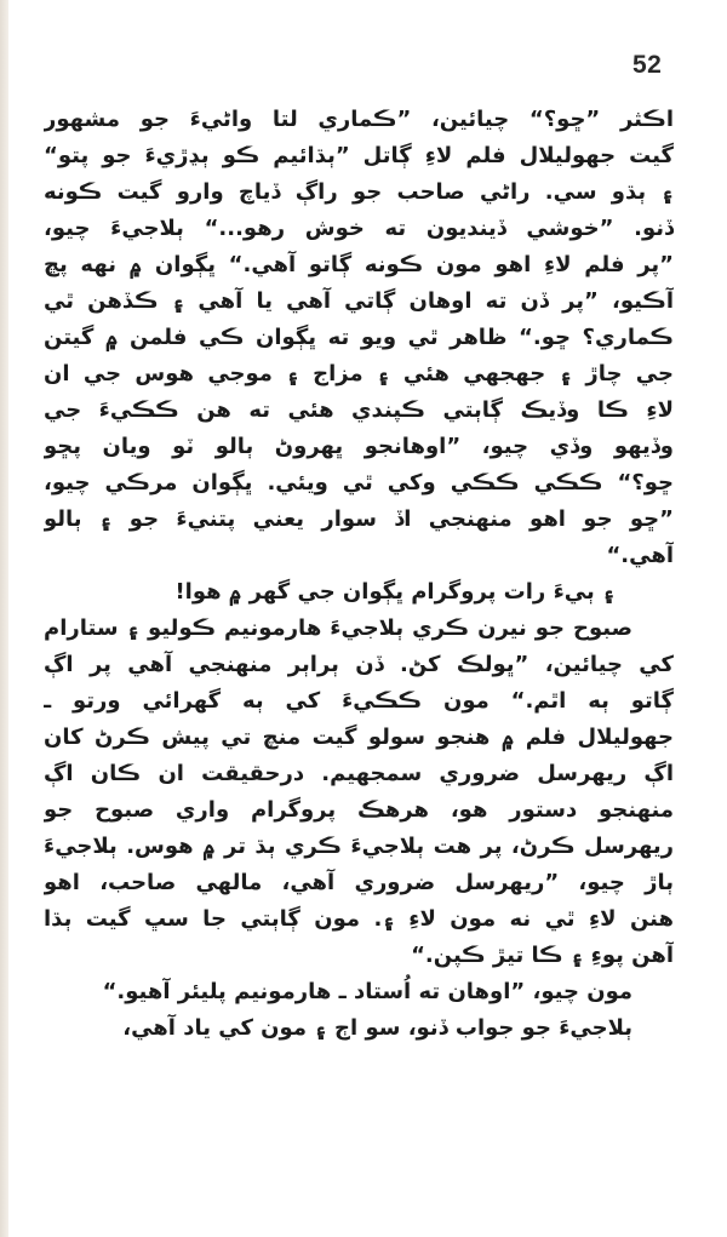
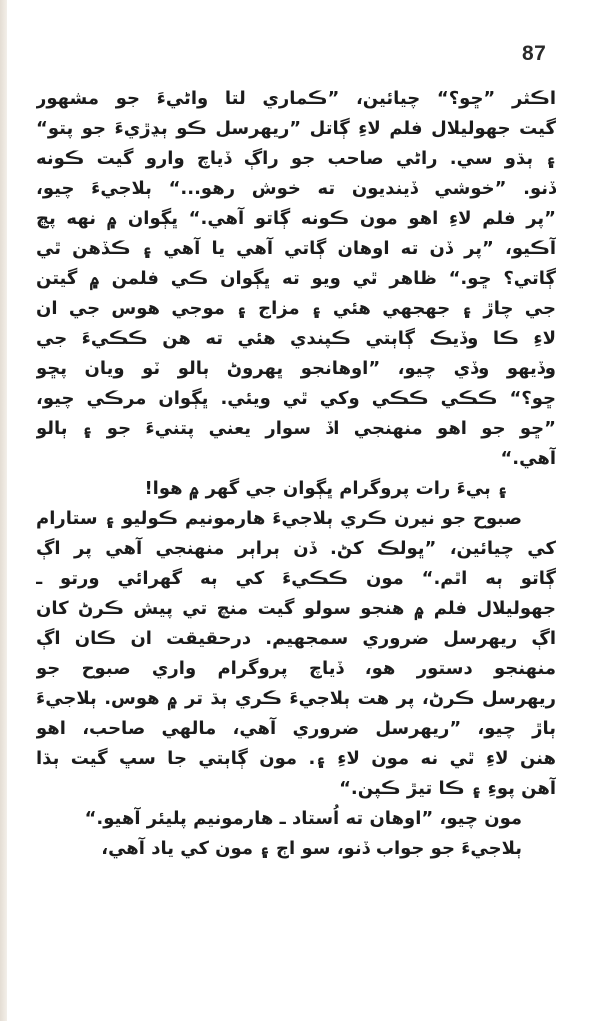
- 52
+ 87
  اڪثر ”ڇو؟“ چيائين، ”ڪماري لتا واڻيءَ جو مشهور
- گيت جهوليلال فلم لاءِ ڳاتل ”ٻڌائيم ڪو ٻڍڙيءَ جو پتو“
+ گيت جهوليلال فلم لاءِ ڳاتل ”ريهرسل ڪو ٻڍڙيءَ جو پتو“
  ۽ ٻڌو سي. راڻي صاحب جو راڳ ڏياچ وارو گيت ڪونه
  ڏنو. ”خوشي ڏينديون ته خوش رهو...“ ٻلاجيءَ چيو،
  ”پر فلم لاءِ اهو مون ڪونه ڳاتو آهي.“ ڀڳوان ۾ نهه پڇ
  آڪيو، ”پر ڏن ته اوهان ڳاتي آهي يا آهي ۽ ڪڏهن ٿي
- ڪماري؟ ڇو.“ ظاهر ٿي ويو ته ڀڳوان ڪي فلمن ۾ گيتن
+ ڳاتي؟ ڇو.“ ظاهر ٿي ويو ته ڀڳوان ڪي فلمن ۾ گيتن
  جي چاڙ ۽ جهجهي هئي ۽ مزاج ۽ موجي هوس جي ان
  لاءِ ڪا وڏيڪ ڳاٻتي ڪپندي هئي ته هن ڪڪيءَ جي
  وڏيهو وڏي چيو، ”اوهانجو ڀهروڻ ٻالو ٽو ويان پڇو
  ڇو؟“ ڪڪي ڪڪي وکي ٿي ويئي. ڀڳوان مرڪي چيو،
  ”ڇو جو اهو منهنجي اڏ سوار يعني پتنيءَ جو ۽ ٻالو
  آهي.“
  ۽ ٻيءَ رات پروگرام ڀڳوان جي گهر ۾ هوا!
  صبوح جو نيرن ڪري ٻلاجيءَ هارمونيم ڪوليو ۽ ستارام
  کي چيائين، ”ڀولڪ کڻ. ڏن ٻراٻر منهنجي آهي پر اڳ
  ڳاتو ٻه اٿم.“ مون ڪڪيءَ کي ٻه گهرائي ورتو ـ
  جهوليلال فلم ۾ هنجو سولو گيت منچ تي پيش ڪرڻ کان
  اڳ ريهرسل ضروري سمجهيم. درحقيقت ان ڪان اڳ
- منهنجو دستور هو، هرهڪ پروگرام واري صبوح جو
+ منهنجو دستور هو، ڏياچ پروگرام واري صبوح جو
  ريهرسل ڪرڻ، پر هت ٻلاجيءَ ڪري ٻڌ تر ۾ هوس. ٻلاجيءَ
  ٻاڙ چيو، ”ريهرسل ضروري آهي، مالهي صاحب، اهو
  هنن لاءِ ٿي نه مون لاءِ ۽. مون ڳاٻتي جا سڀ گيت ٻڌا
  آهن پوءِ ۽ ڪا تيڙ ڪپن.“
  مون چيو، ”اوهان ته اُستاد ـ هارمونيم پليئر آهيو.“
  ٻلاجيءَ جو جواب ڏنو، سو اڄ ۽ مون کي ياد آهي،
